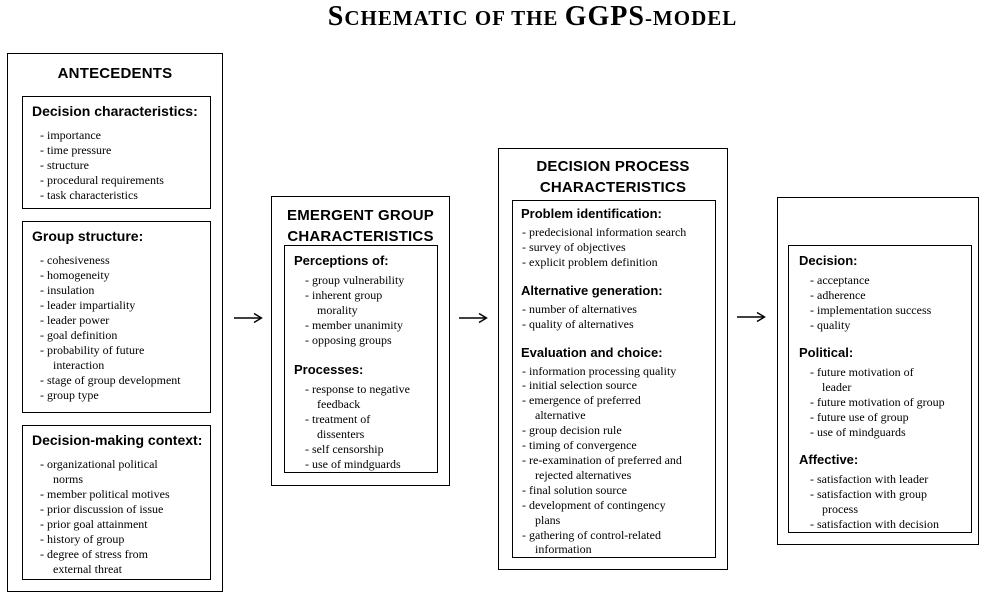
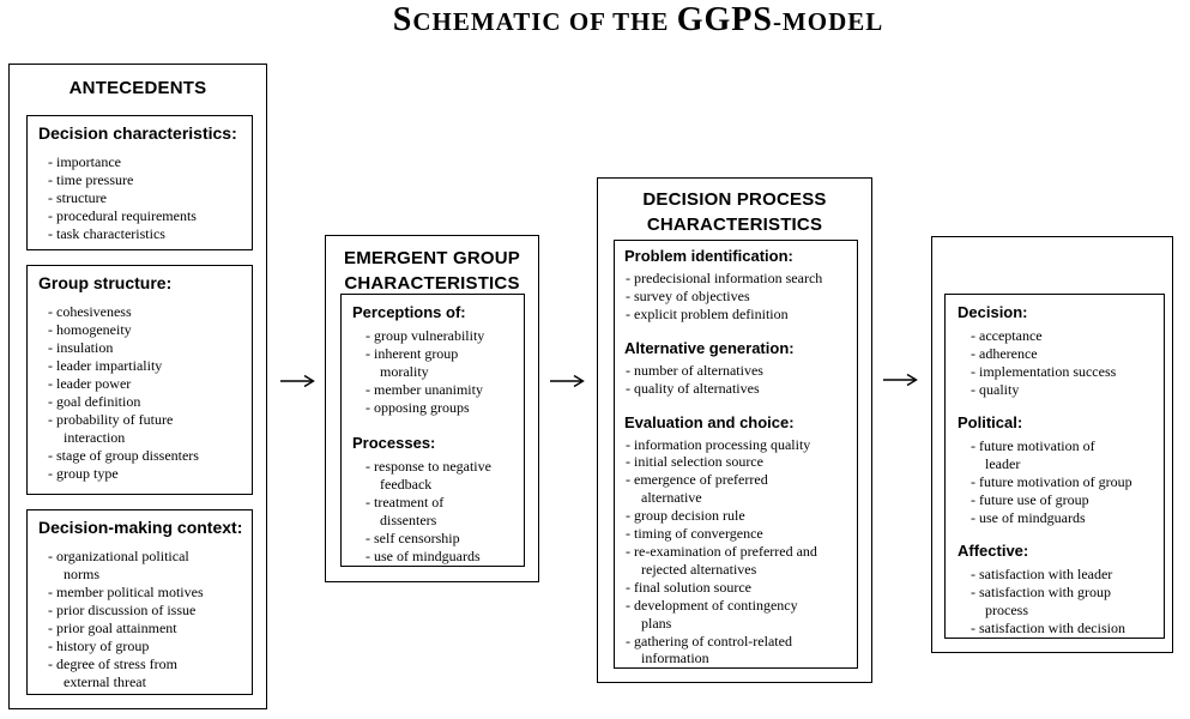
  SCHEMATIC OF THE GGPS-MODEL
  ANTECEDENTS
  Decision characteristics:
  - importance
  - time pressure
  - structure
  - procedural requirements
  - task characteristics
  Group structure:
  - cohesiveness
  - homogeneity
  - insulation
  - leader impartiality
  - leader power
  - goal definition
  - probability of future
  interaction
- - stage of group development
+ - stage of group dissenters
  - group type
  Decision-making context:
  - organizational political
  norms
  - member political motives
  - prior discussion of issue
  - prior goal attainment
  - history of group
  - degree of stress from
  external threat
  EMERGENT GROUP
  CHARACTERISTICS
  Perceptions of:
  - group vulnerability
  - inherent group
  morality
  - member unanimity
  - opposing groups
  Processes:
  - response to negative
  feedback
  - treatment of
  dissenters
  - self censorship
  - use of mindguards
  DECISION PROCESS
  CHARACTERISTICS
  Problem identification:
  - predecisional information search
  - survey of objectives
  - explicit problem definition
  Alternative generation:
  - number of alternatives
  - quality of alternatives
  Evaluation and choice:
  - information processing quality
  - initial selection source
  - emergence of preferred
  alternative
  - group decision rule
  - timing of convergence
  - re-examination of preferred and
  rejected alternatives
  - final solution source
  - development of contingency
  plans
  - gathering of control-related
  information
  Decision:
  - acceptance
  - adherence
  - implementation success
  - quality
  Political:
  - future motivation of
  leader
  - future motivation of group
  - future use of group
  - use of mindguards
  Affective:
  - satisfaction with leader
  - satisfaction with group
  process
  - satisfaction with decision
